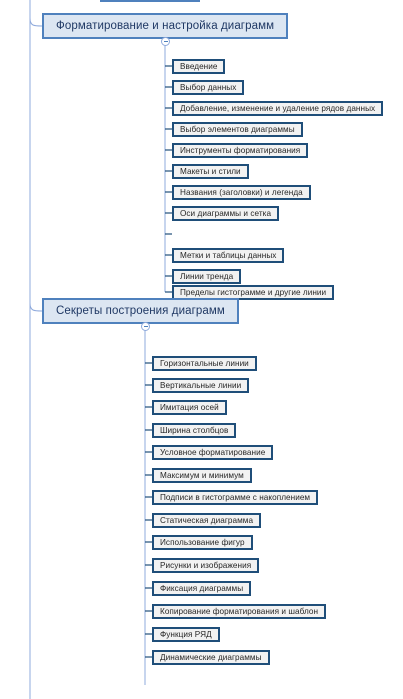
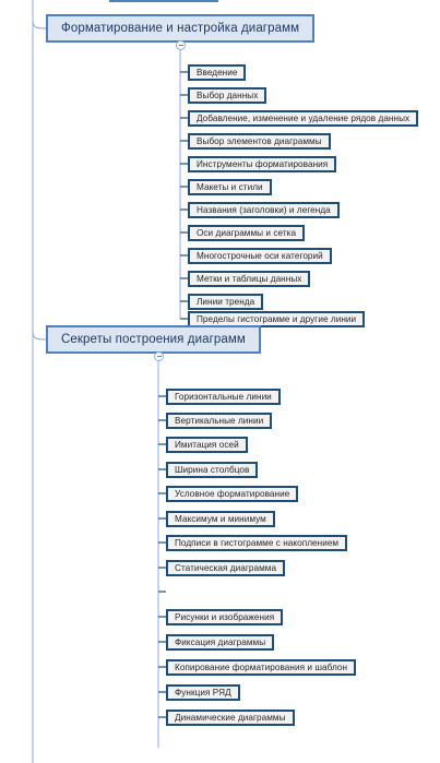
  Форматирование и настройка диаграмм
  Введение
  Выбор данных
  Добавление, изменение и удаление рядов данных
  Выбор элементов диаграммы
  Инструменты форматирования
  Макеты и стили
  Названия (заголовки) и легенда
  Оси диаграммы и сетка
+ Многострочные оси категорий
  Метки и таблицы данных
  Линии тренда
  Пределы гистограмме и другие линии
  Секреты построения диаграмм
  Горизонтальные линии
  Вертикальные линии
  Имитация осей
  Ширина столбцов
  Условное форматирование
  Максимум и минимум
  Подписи в гистограмме с накоплением
  Статическая диаграмма
- Использование фигур
  Рисунки и изображения
  Фиксация диаграммы
  Копирование форматирования и шаблон
  Функция РЯД
  Динамические диаграммы
